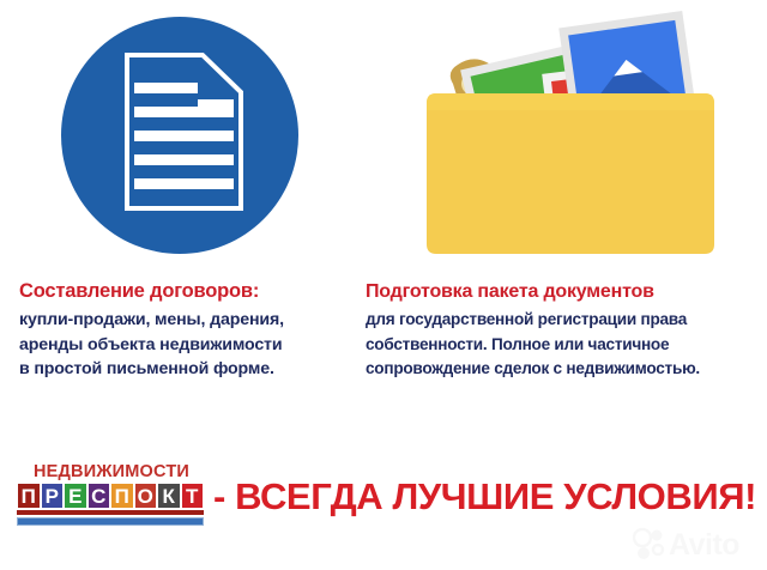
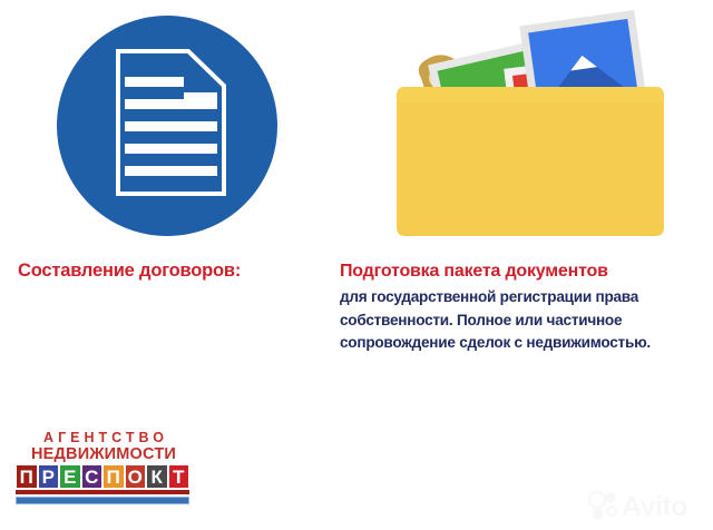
  Составление договоров:
- купли-продажи, мены, дарения,
- аренды объекта недвижимости
- в простой письменной форме.
  Подготовка пакета документов
  для государственной регистрации права
  собственности. Полное или частичное
  сопровождение сделок с недвижимостью.
+ АГЕНТСТВО
  НЕДВИЖИМОСТИ
  П
  Р
  Е
  С
  П
  О
  К
  Т
- - ВСЕГДА ЛУЧШИЕ УСЛОВИЯ!
